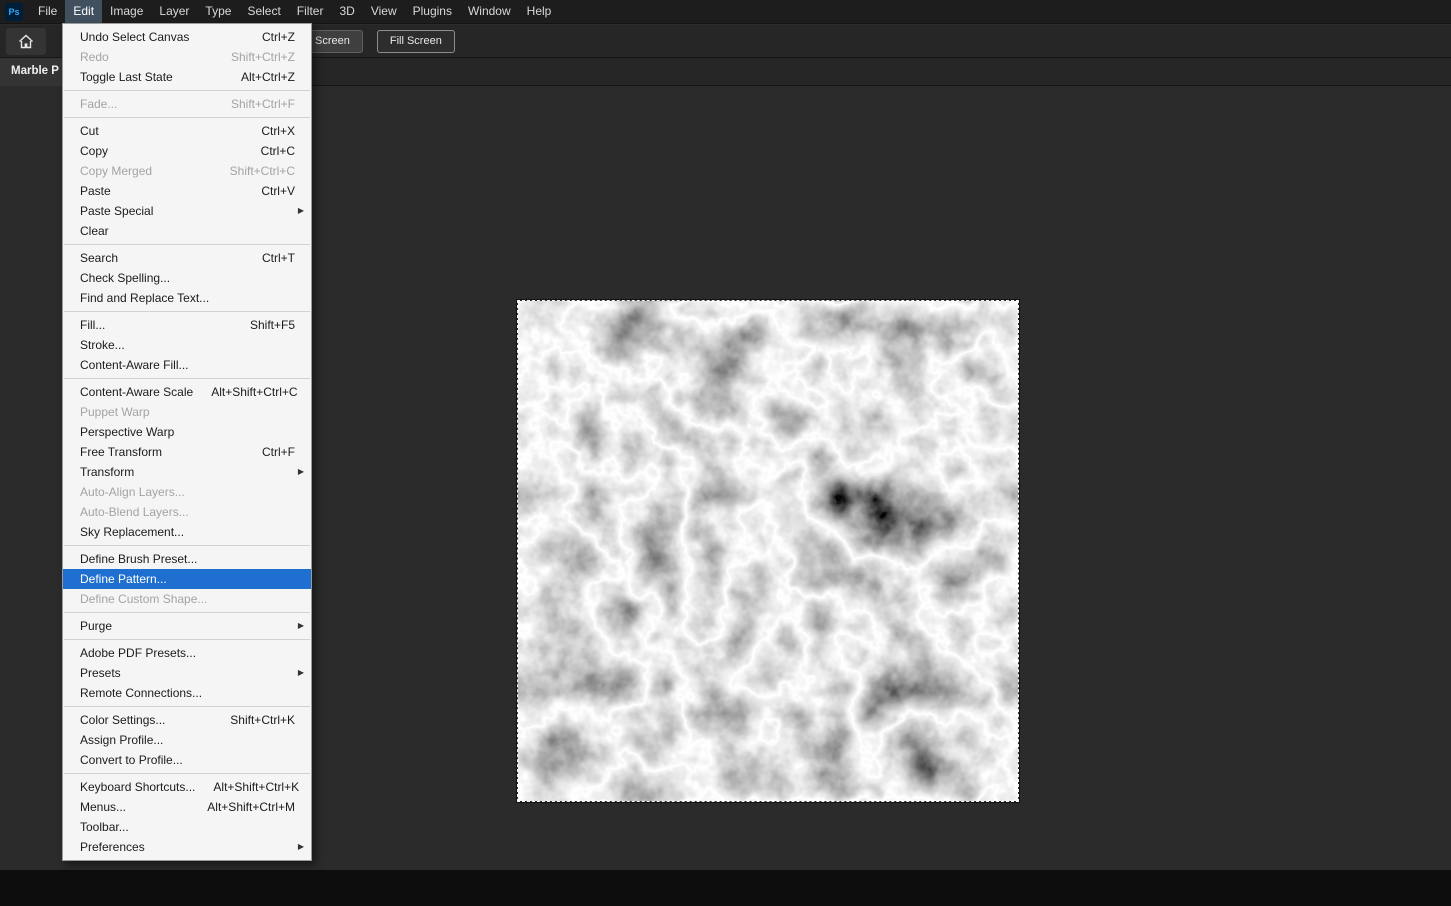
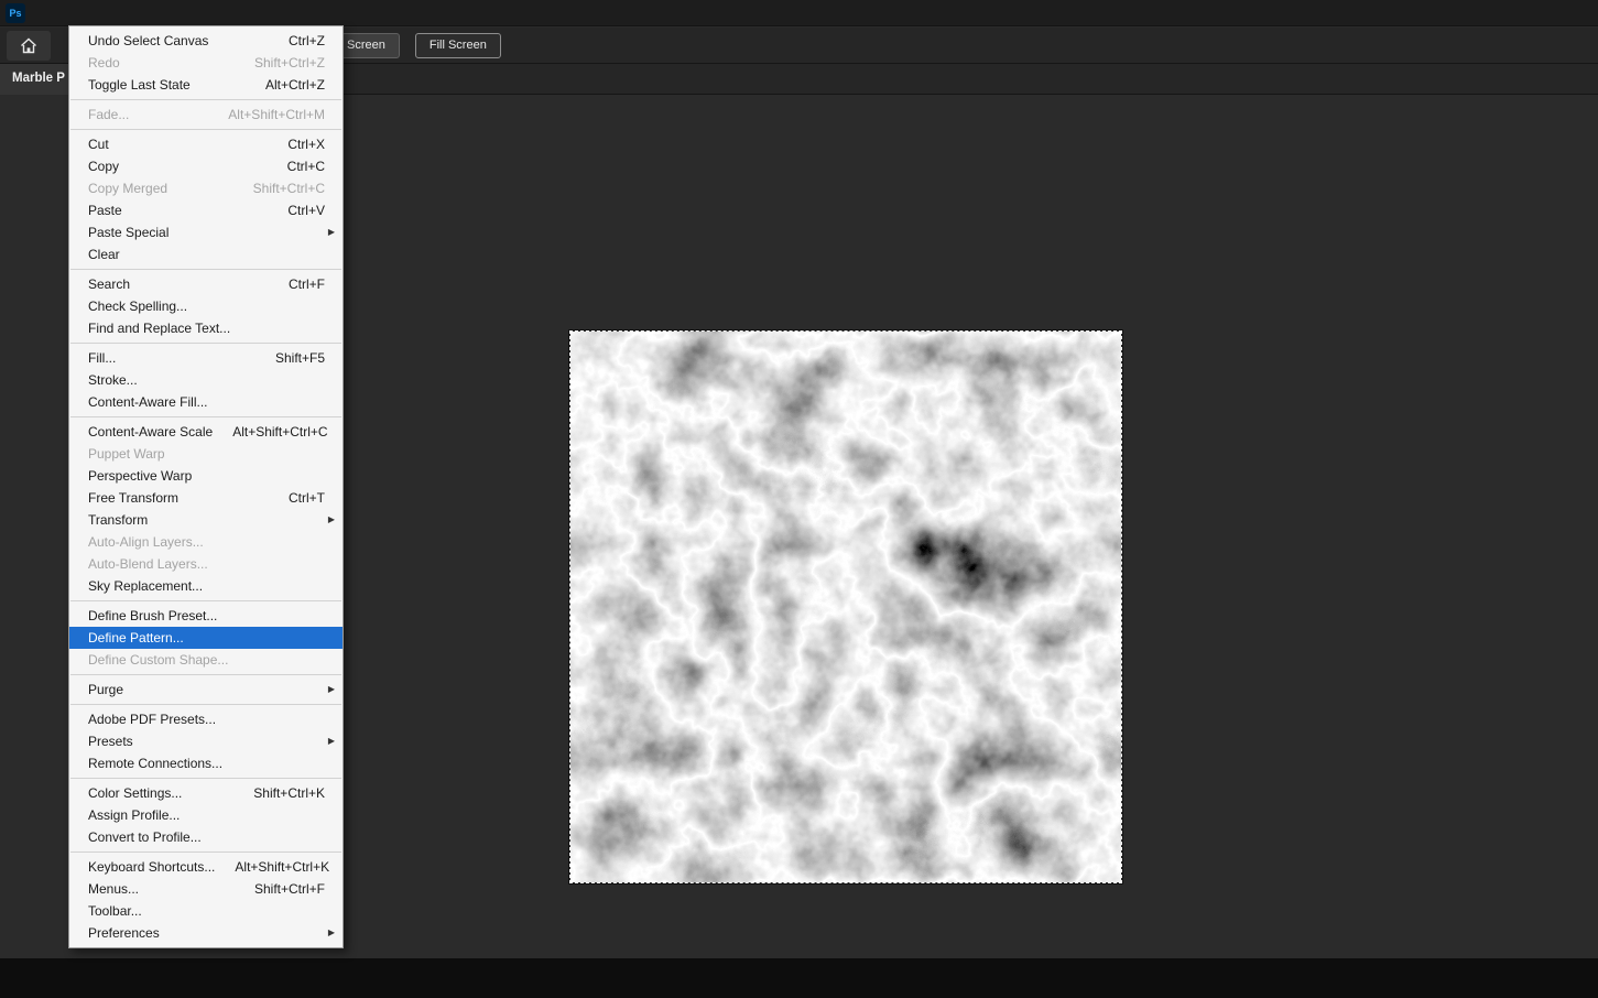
  Ps
- File
- Edit
- Image
- Layer
- Type
- Select
- Filter
- 3D
- View
- Plugins
- Window
- Help
  Screen
  Fill Screen
  Marble P
  Undo Select Canvas
  Ctrl+Z
  Redo
  Shift+Ctrl+Z
  Toggle Last State
  Alt+Ctrl+Z
  Fade...
- Shift+Ctrl+F
+ Alt+Shift+Ctrl+M
  Cut
  Ctrl+X
  Copy
  Ctrl+C
  Copy Merged
  Shift+Ctrl+C
  Paste
  Ctrl+V
  Paste Special
  ▶
  Clear
  Search
- Ctrl+T
+ Ctrl+F
  Check Spelling...
  Find and Replace Text...
  Fill...
  Shift+F5
  Stroke...
  Content-Aware Fill...
  Content-Aware Scale
  Alt+Shift+Ctrl+C
  Puppet Warp
  Perspective Warp
  Free Transform
- Ctrl+F
+ Ctrl+T
  Transform
  ▶
  Auto-Align Layers...
  Auto-Blend Layers...
  Sky Replacement...
  Define Brush Preset...
  Define Pattern...
  Define Custom Shape...
  Purge
  ▶
  Adobe PDF Presets...
  Presets
  ▶
  Remote Connections...
  Color Settings...
  Shift+Ctrl+K
  Assign Profile...
  Convert to Profile...
  Keyboard Shortcuts...
  Alt+Shift+Ctrl+K
  Menus...
- Alt+Shift+Ctrl+M
+ Shift+Ctrl+F
  Toolbar...
  Preferences
  ▶
